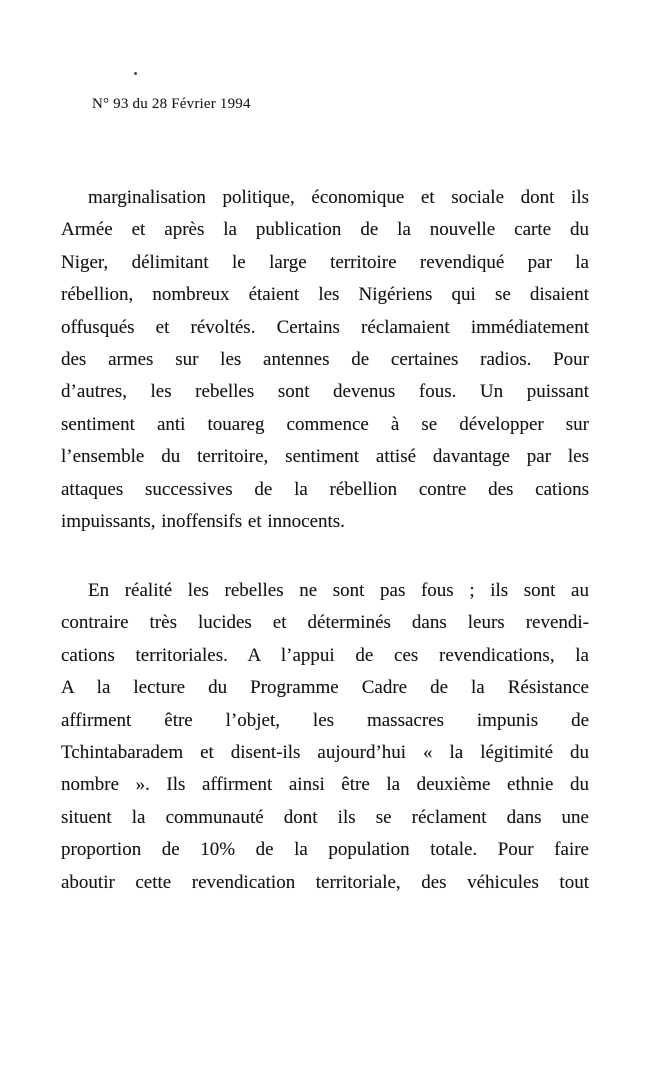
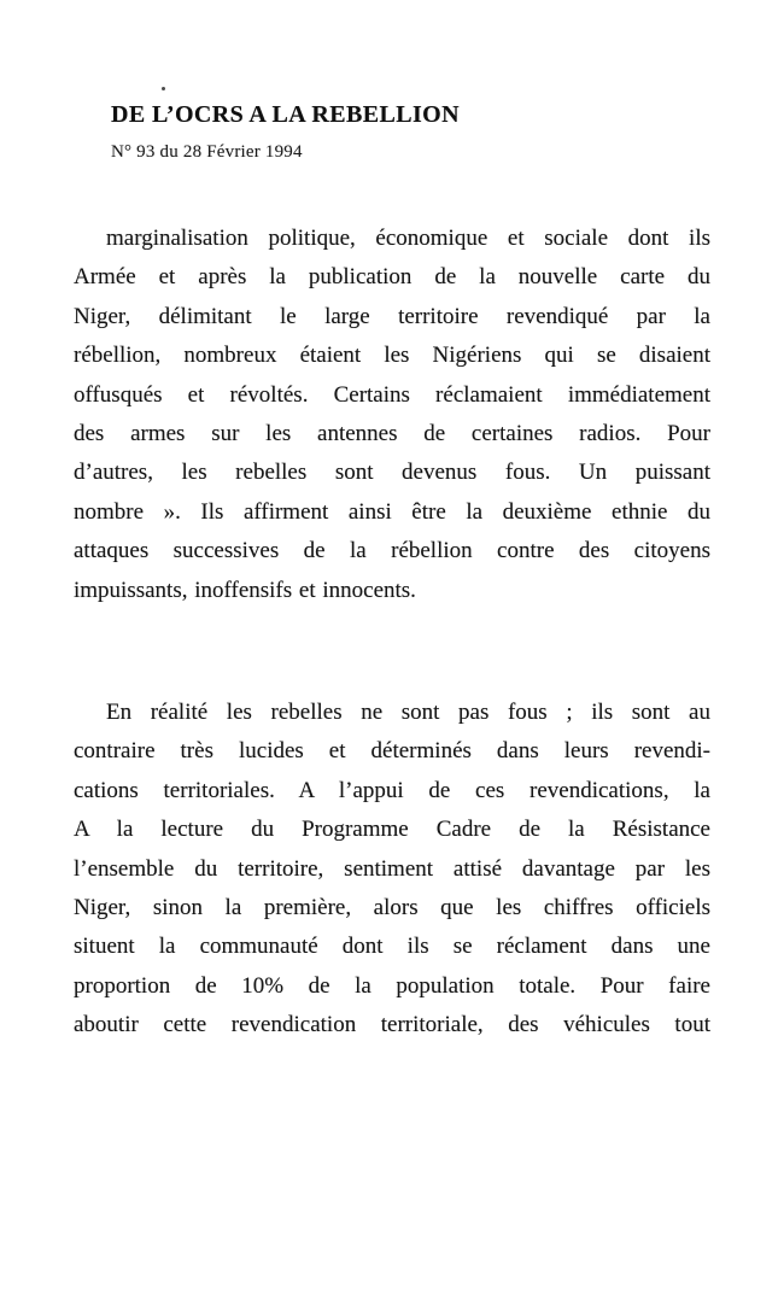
+ DE L’OCRS A LA REBELLION
  N° 93 du 28 Février 1994
  marginalisation politique, économique et sociale dont ils
  Armée et après la publication de la nouvelle carte du
  Niger, délimitant le large territoire revendiqué par la
  rébellion, nombreux étaient les Nigériens qui se disaient
  offusqués et révoltés. Certains réclamaient immédiatement
  des armes sur les antennes de certaines radios. Pour
  d’autres, les rebelles sont devenus fous. Un puissant
- sentiment anti touareg commence à se développer sur
- l’ensemble du territoire, sentiment attisé davantage par les
+ nombre ». Ils affirment ainsi être la deuxième ethnie du
- attaques successives de la rébellion contre des cations
+ attaques successives de la rébellion contre des citoyens
  impuissants, inoffensifs et innocents.
  En réalité les rebelles ne sont pas fous ; ils sont au
  contraire très lucides et déterminés dans leurs revendi-
  cations territoriales. A l’appui de ces revendications, la
  A la lecture du Programme Cadre de la Résistance
- affirment être l’objet, les massacres impunis de
- Tchintabaradem et disent-ils aujourd’hui « la légitimité du
- nombre ». Ils affirment ainsi être la deuxième ethnie du
+ l’ensemble du territoire, sentiment attisé davantage par les
+ Niger, sinon la première, alors que les chiffres officiels
  situent la communauté dont ils se réclament dans une
  proportion de 10% de la population totale. Pour faire
  aboutir cette revendication territoriale, des véhicules tout
